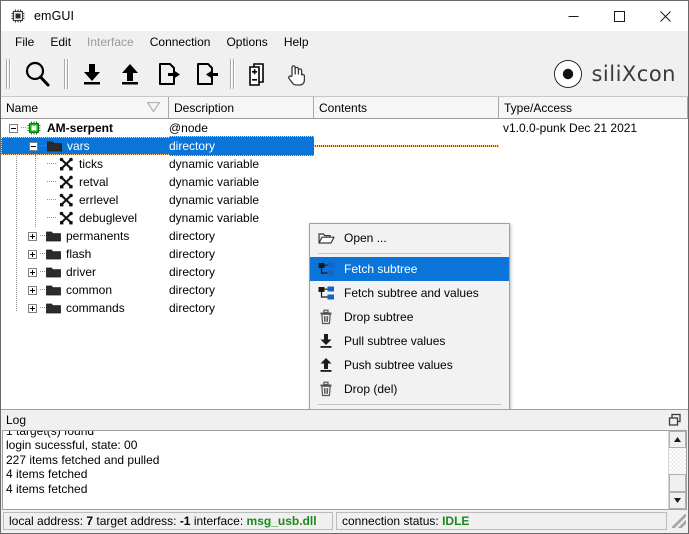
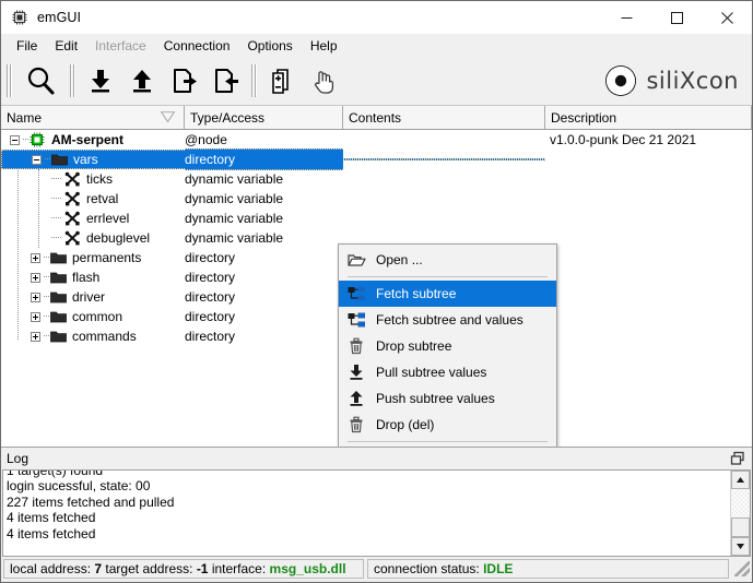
  emGUI
  File
  Edit
  Interface
  Connection
  Options
  Help
  siliXcon
  Name
- Description
+ Type/Access
  Contents
- Type/Access
+ Description
  AM-serpent
  @node
  v1.0.0-punk Dec 21 2021
  vars
  directory
  ticks
  dynamic variable
  retval
  dynamic variable
  errlevel
  dynamic variable
  debuglevel
  dynamic variable
  permanents
  directory
  flash
  directory
  driver
  directory
  common
  directory
  commands
  directory
  Open ...
  Fetch subtree
  Fetch subtree and values
  Drop subtree
  Pull subtree values
  Push subtree values
  Drop (del)
  Log
  1 target(s) found
  login sucessful, state: 00
  227 items fetched and pulled
  4 items fetched
  4 items fetched
  local address:
  7
  target address:
  -1
  interface:
  msg_usb.dll
  connection status:
  IDLE
